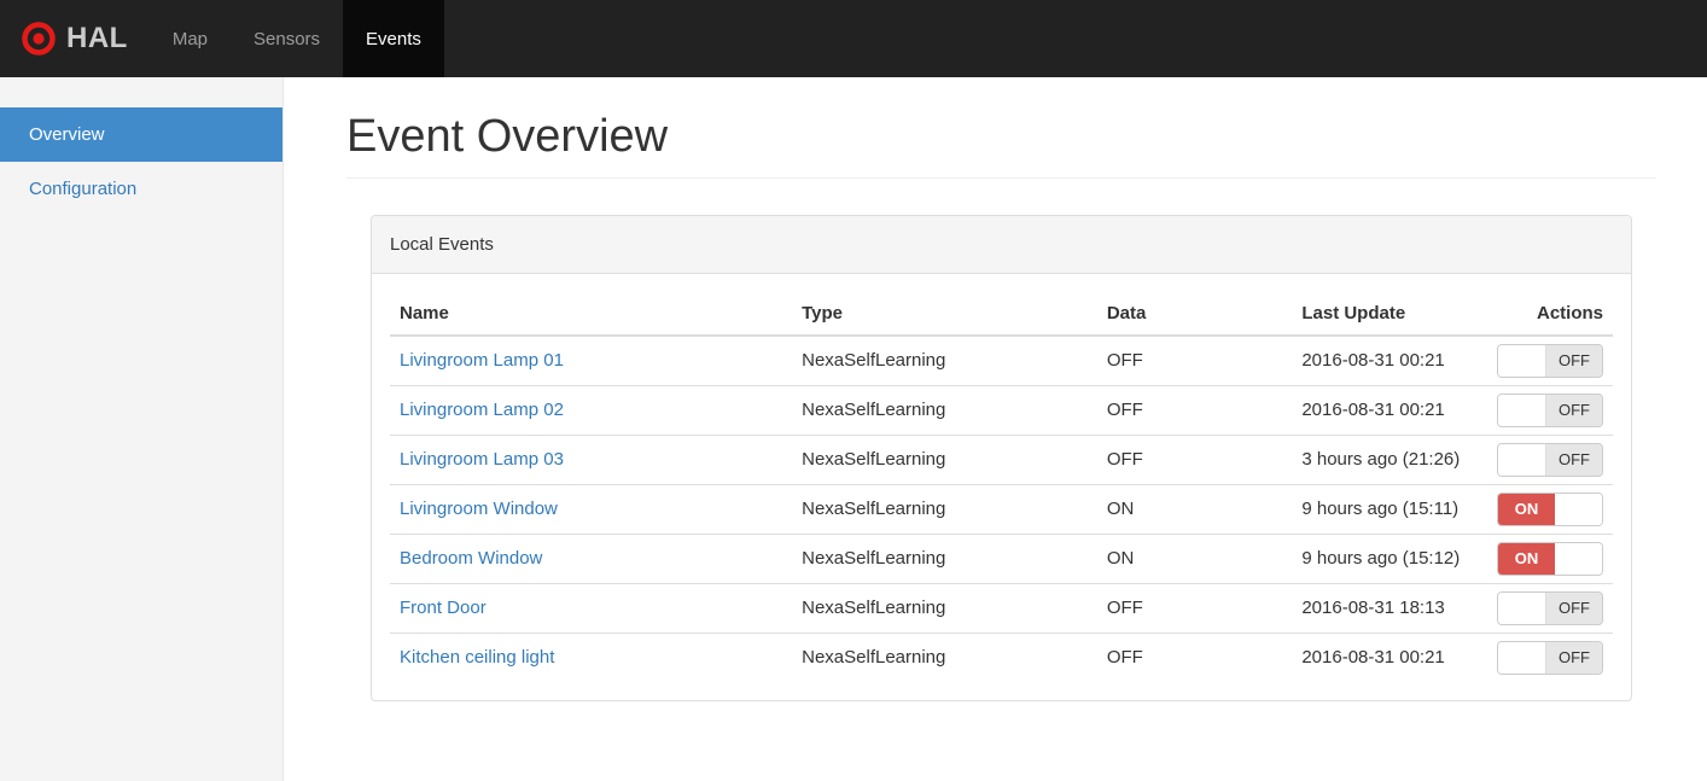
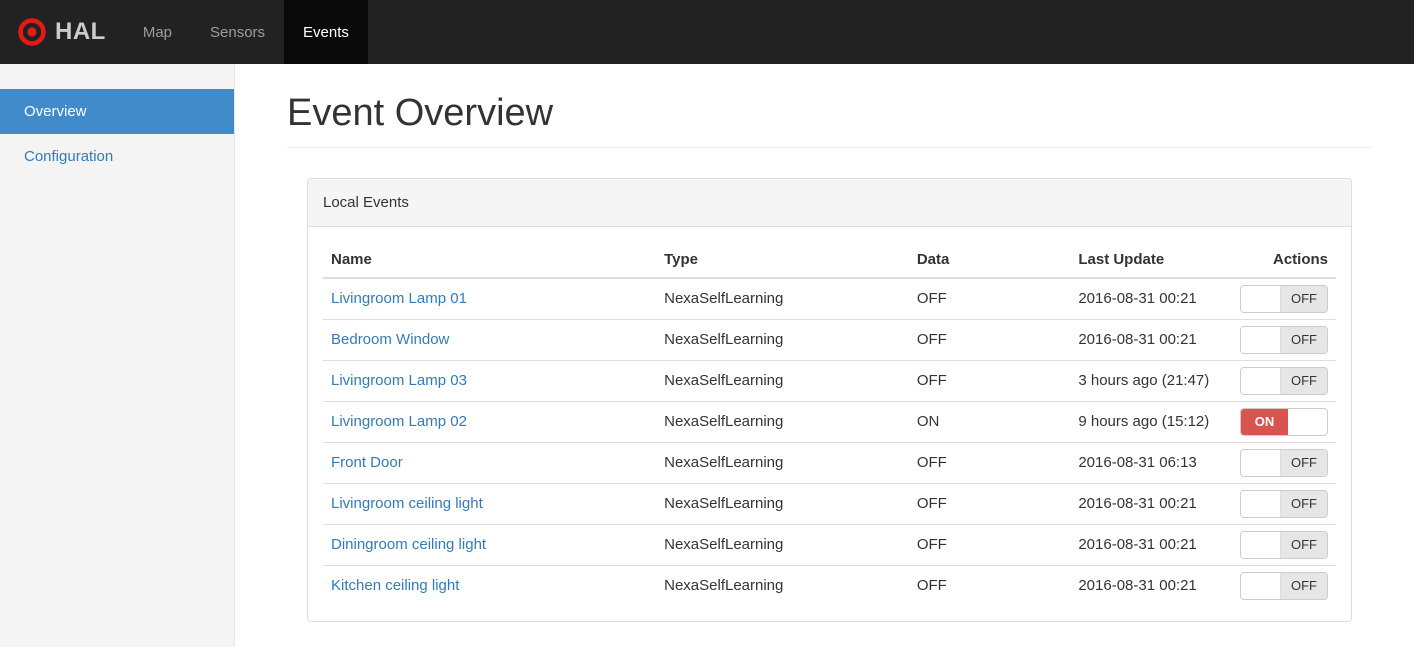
  HAL
  Map
  Sensors
  Events
  Overview
  Configuration
  Event Overview
  Local Events
  Name	Type	Data	Last Update	Actions
  Livingroom Lamp 01	NexaSelfLearning	OFF	2016-08-31 00:21	OFF
- Livingroom Lamp 02	NexaSelfLearning	OFF	2016-08-31 00:21	OFF
+ Bedroom Window	NexaSelfLearning	OFF	2016-08-31 00:21	OFF
- Livingroom Lamp 03	NexaSelfLearning	OFF	3 hours ago (21:26)	OFF
+ Livingroom Lamp 03	NexaSelfLearning	OFF	3 hours ago (21:47)	OFF
- Livingroom Window	NexaSelfLearning	ON	9 hours ago (15:11)	ON
- Bedroom Window	NexaSelfLearning	ON	9 hours ago (15:12)	ON
+ Livingroom Lamp 02	NexaSelfLearning	ON	9 hours ago (15:12)	ON
- Front Door	NexaSelfLearning	OFF	2016-08-31 18:13	OFF
+ Front Door	NexaSelfLearning	OFF	2016-08-31 06:13	OFF
+ Livingroom ceiling light	NexaSelfLearning	OFF	2016-08-31 00:21	OFF
+ Diningroom ceiling light	NexaSelfLearning	OFF	2016-08-31 00:21	OFF
  Kitchen ceiling light	NexaSelfLearning	OFF	2016-08-31 00:21	OFF
